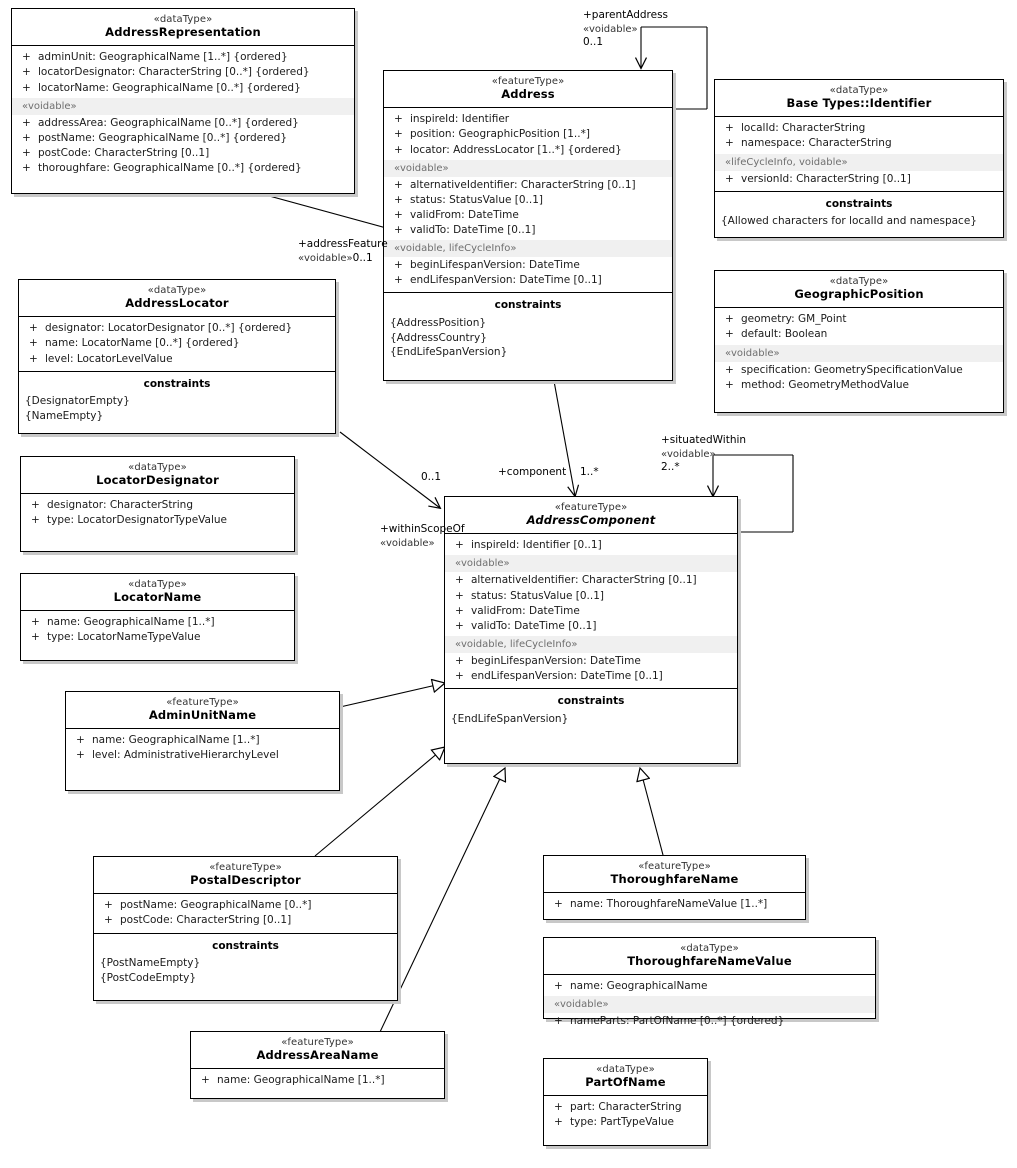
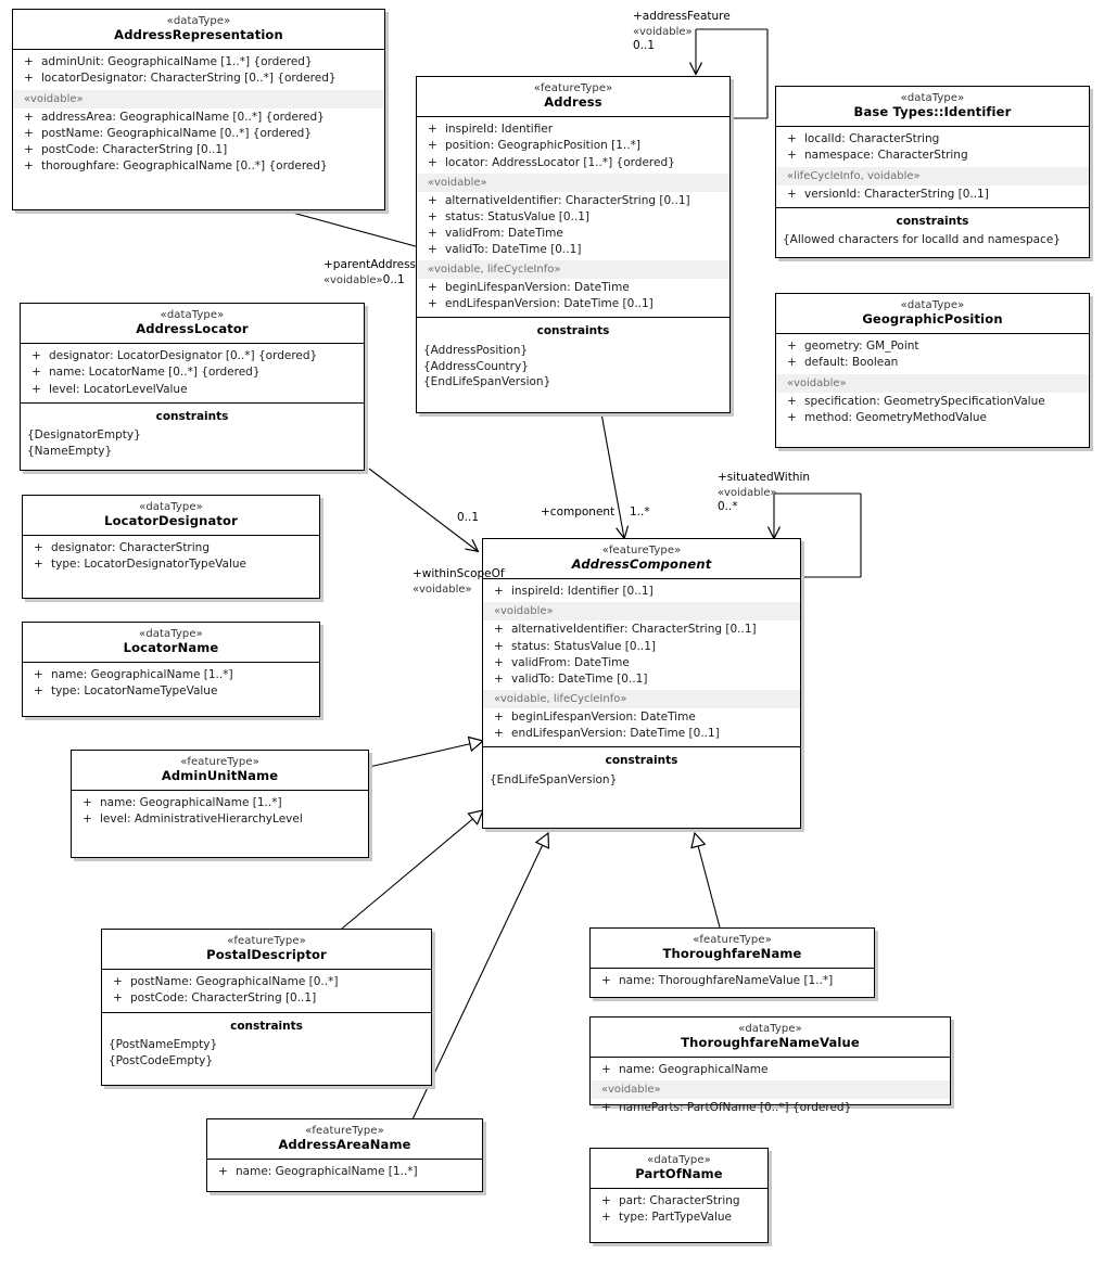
  «dataType»
  AddressRepresentation
  + adminUnit: GeographicalName [1..*] {ordered}
  + locatorDesignator: CharacterString [0..*] {ordered}
- + locatorName: GeographicalName [0..*] {ordered}
  «voidable»
  + addressArea: GeographicalName [0..*] {ordered}
  + postName: GeographicalName [0..*] {ordered}
  + postCode: CharacterString [0..1]
  + thoroughfare: GeographicalName [0..*] {ordered}
  «featureType»
  Address
  + inspireId: Identifier
  + position: GeographicPosition [1..*]
  + locator: AddressLocator [1..*] {ordered}
  «voidable»
  + alternativeIdentifier: CharacterString [0..1]
  + status: StatusValue [0..1]
  + validFrom: DateTime
  + validTo: DateTime [0..1]
  «voidable, lifeCycleInfo»
  + beginLifespanVersion: DateTime
  + endLifespanVersion: DateTime [0..1]
  constraints
  {AddressPosition}
  {AddressCountry}
  {EndLifeSpanVersion}
  «dataType»
  Base Types::Identifier
  + localId: CharacterString
  + namespace: CharacterString
  «lifeCycleInfo, voidable»
  + versionId: CharacterString [0..1]
  constraints
  {Allowed characters for localId and namespace}
  «dataType»
  GeographicPosition
  + geometry: GM_Point
  + default: Boolean
  «voidable»
  + specification: GeometrySpecificationValue
  + method: GeometryMethodValue
  «dataType»
  AddressLocator
  + designator: LocatorDesignator [0..*] {ordered}
  + name: LocatorName [0..*] {ordered}
  + level: LocatorLevelValue
  constraints
  {DesignatorEmpty}
  {NameEmpty}
  «dataType»
  LocatorDesignator
  + designator: CharacterString
  + type: LocatorDesignatorTypeValue
  «dataType»
  LocatorName
  + name: GeographicalName [1..*]
  + type: LocatorNameTypeValue
  «featureType»
  AddressComponent
  + inspireId: Identifier [0..1]
  «voidable»
  + alternativeIdentifier: CharacterString [0..1]
  + status: StatusValue [0..1]
  + validFrom: DateTime
  + validTo: DateTime [0..1]
  «voidable, lifeCycleInfo»
  + beginLifespanVersion: DateTime
  + endLifespanVersion: DateTime [0..1]
  constraints
  {EndLifeSpanVersion}
  «featureType»
  AdminUnitName
  + name: GeographicalName [1..*]
  + level: AdministrativeHierarchyLevel
  «featureType»
  PostalDescriptor
  + postName: GeographicalName [0..*]
  + postCode: CharacterString [0..1]
  constraints
  {PostNameEmpty}
  {PostCodeEmpty}
  «featureType»
  AddressAreaName
  + name: GeographicalName [1..*]
  «featureType»
  ThoroughfareName
  + name: ThoroughfareNameValue [1..*]
  «dataType»
  ThoroughfareNameValue
  + name: GeographicalName
  «voidable»
  + nameParts: PartOfName [0..*] {ordered}
  «dataType»
  PartOfName
  + part: CharacterString
  + type: PartTypeValue
- +parentAddress
+ +addressFeature
  «voidable»
  0..1
- +addressFeature
+ +parentAddress
  «voidable»0..1
  +component
  1..*
  +situatedWithin
  «voidable»
- 2..*
+ 0..*
  +withinScopeOf
  «voidable»
  0..1
